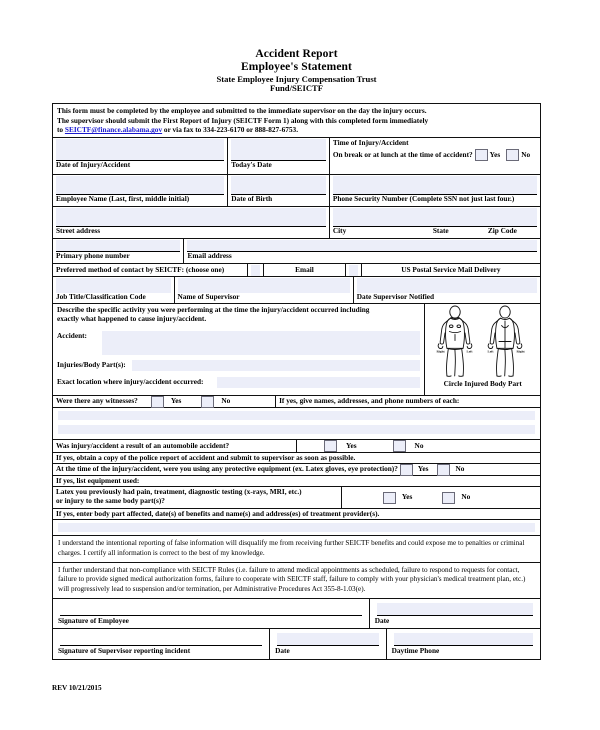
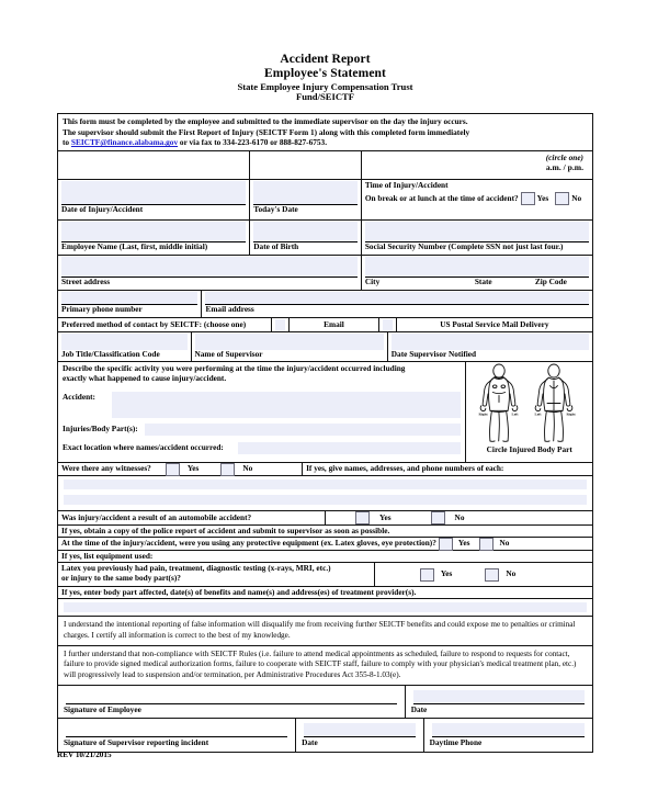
  Accident Report
  Employee's Statement
  State Employee Injury Compensation Trust
  Fund/SEICTF
  This form must be completed by the employee and submitted to the immediate supervisor on the day the injury occurs.
  The supervisor should submit the First Report of Injury (SEICTF Form 1) along with this completed form immediately
  to SEICTF@finance.alabama.gov or via fax to 334-223-6170 or 888-827-6753.
+ (circle one)
+ a.m. / p.m.
  Date of Injury/Accident
  Today's Date
  Time of Injury/Accident
  On break or at lunch at the time of accident?
  Yes
  No
  Employee Name (Last, first, middle initial)
  Date of Birth
- Phone Security Number (Complete SSN not just last four.)
+ Social Security Number (Complete SSN not just last four.)
  Street address
  City
  State
  Zip Code
  Primary phone number
  Email address
  Preferred method of contact by SEICTF: (choose one)
  Email
  US Postal Service Mail Delivery
  Job Title/Classification Code
  Name of Supervisor
  Date Supervisor Notified
  Describe the specific activity you were performing at the time the injury/accident occurred including
  exactly what happened to cause injury/accident.
  Accident:
  Injuries/Body Part(s):
- Exact location where injury/accident occurred:
+ Exact location where names/accident occurred:
  Circle Injured Body Part
  Were there any witnesses?
  Yes
  No
  If yes, give names, addresses, and phone numbers of each:
  Was injury/accident a result of an automobile accident?
  Yes
  No
  If yes, obtain a copy of the police report of accident and submit to supervisor as soon as possible.
  At the time of the injury/accident, were you using any protective equipment (ex. Latex gloves, eye protection)?
  Yes
  No
  If yes, list equipment used:
  Latex you previously had pain, treatment, diagnostic testing (x-rays, MRI, etc.)
  or injury to the same body part(s)?
  Yes
  No
  If yes, enter body part affected, date(s) of benefits and name(s) and address(es) of treatment provider(s).
  I understand the intentional reporting of false information will disqualify me from receiving further SEICTF benefits and could expose me to penalties or criminal charges. I certify all information is correct to the best of my knowledge.
  I further understand that non-compliance with SEICTF Rules (i.e. failure to attend medical appointments as scheduled, failure to respond to requests for contact, failure to provide signed medical authorization forms, failure to cooperate with SEICTF staff, failure to comply with your physician's medical treatment plan, etc.) will progressively lead to suspension and/or termination, per Administrative Procedures Act 355-8-1.03(e).
  Signature of Employee
  Date
  Signature of Supervisor reporting incident
  Date
  Daytime Phone
  REV 10/21/2015
